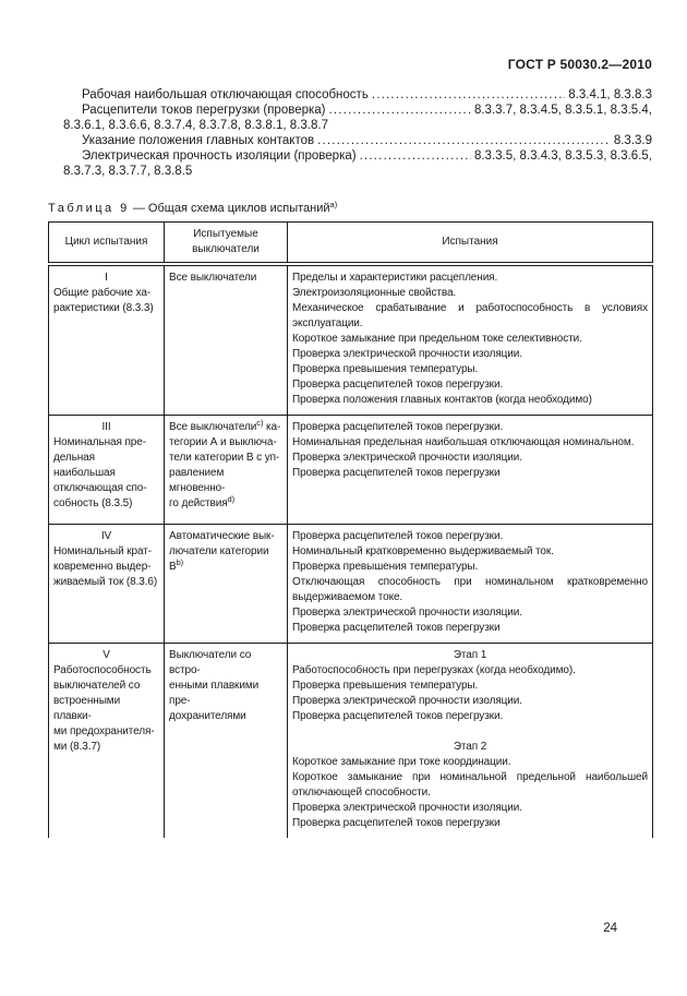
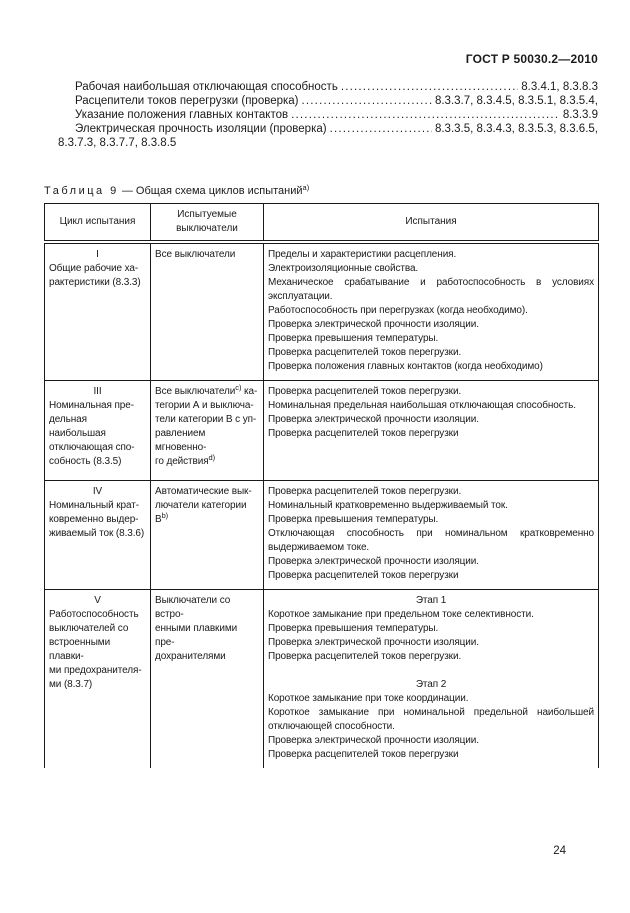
  ГОСТ Р 50030.2—2010
  Рабочая наибольшая отключающая способность
  8.3.4.1, 8.3.8.3
  Расцепители токов перегрузки (проверка)
  8.3.3.7, 8.3.4.5, 8.3.5.1, 8.3.5.4,
- 8.3.6.1, 8.3.6.6, 8.3.7.4, 8.3.7.8, 8.3.8.1, 8.3.8.7
  Указание положения главных контактов
  8.3.3.9
  Электрическая прочность изоляции (проверка)
  8.3.3.5, 8.3.4.3, 8.3.5.3, 8.3.6.5,
  8.3.7.3, 8.3.7.7, 8.3.8.5
  Таблица 9 — Общая схема циклов испытанийа)
  Цикл испытания	Испытуемые выключатели	Испытания
- IОбщие рабочие ха- рактеристики (8.3.3)	Все выключатели	Пределы и характеристики расцепления.Электроизоляционные свойства.Механическое срабатывание и работоспособность в условиях эксплуатации.Короткое замыкание при предельном токе селективности.Проверка электрической прочности изоляции.Проверка превышения температуры.Проверка расцепителей токов перегрузки.Проверка положения главных контактов (когда необходимо)
+ IОбщие рабочие ха- рактеристики (8.3.3)	Все выключатели	Пределы и характеристики расцепления.Электроизоляционные свойства.Механическое срабатывание и работоспособность в условиях эксплуатации.Работоспособность при перегрузках (когда необходимо).Проверка электрической прочности изоляции.Проверка превышения температуры.Проверка расцепителей токов перегрузки.Проверка положения главных контактов (когда необходимо)
- IIIНоминальная пре- дельная наибольшая отключающая спо- собность (8.3.5)	Все выключателиc) ка- тегории А и выключа- тели категории В с уп- равлением мгновенно- го действияd)	Проверка расцепителей токов перегрузки.Номинальная предельная наибольшая отключающая номинальном.Проверка электрической прочности изоляции.Проверка расцепителей токов перегрузки
+ IIIНоминальная пре- дельная наибольшая отключающая спо- собность (8.3.5)	Все выключателиc) ка- тегории А и выключа- тели категории В с уп- равлением мгновенно- го действияd)	Проверка расцепителей токов перегрузки.Номинальная предельная наибольшая отключающая способность.Проверка электрической прочности изоляции.Проверка расцепителей токов перегрузки
  IVНоминальный крат- ковременно выдер- живаемый ток (8.3.6)	Автоматические вык- лючатели категории Вb)	Проверка расцепителей токов перегрузки.Номинальный кратковременно выдерживаемый ток.Проверка превышения температуры.Отключающая способность при номинальном кратковременно выдерживаемом токе.Проверка электрической прочности изоляции.Проверка расцепителей токов перегрузки
- VРаботоспособность выключателей со встроенными плавки- ми предохранителя- ми (8.3.7)	Выключатели со встро- енными плавкими пре- дохранителями	Этап 1Работоспособность при перегрузках (когда необходимо).Проверка превышения температуры.Проверка электрической прочности изоляции.Проверка расцепителей токов перегрузки.Этап 2Короткое замыкание при токе координации.Короткое замыкание при номинальной предельной наибольшей отключающей способности.Проверка электрической прочности изоляции.Проверка расцепителей токов перегрузки
+ VРаботоспособность выключателей со встроенными плавки- ми предохранителя- ми (8.3.7)	Выключатели со встро- енными плавкими пре- дохранителями	Этап 1Короткое замыкание при предельном токе селективности.Проверка превышения температуры.Проверка электрической прочности изоляции.Проверка расцепителей токов перегрузки.Этап 2Короткое замыкание при токе координации.Короткое замыкание при номинальной предельной наибольшей отключающей способности.Проверка электрической прочности изоляции.Проверка расцепителей токов перегрузки
  24
